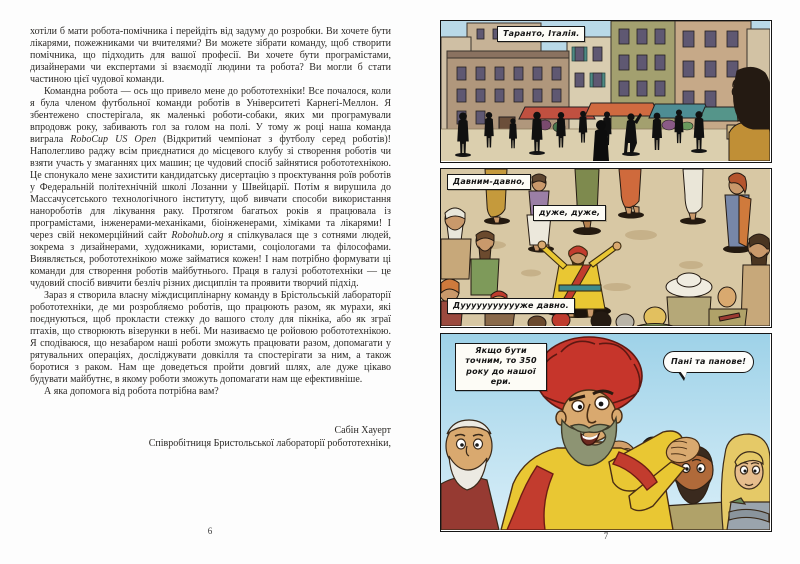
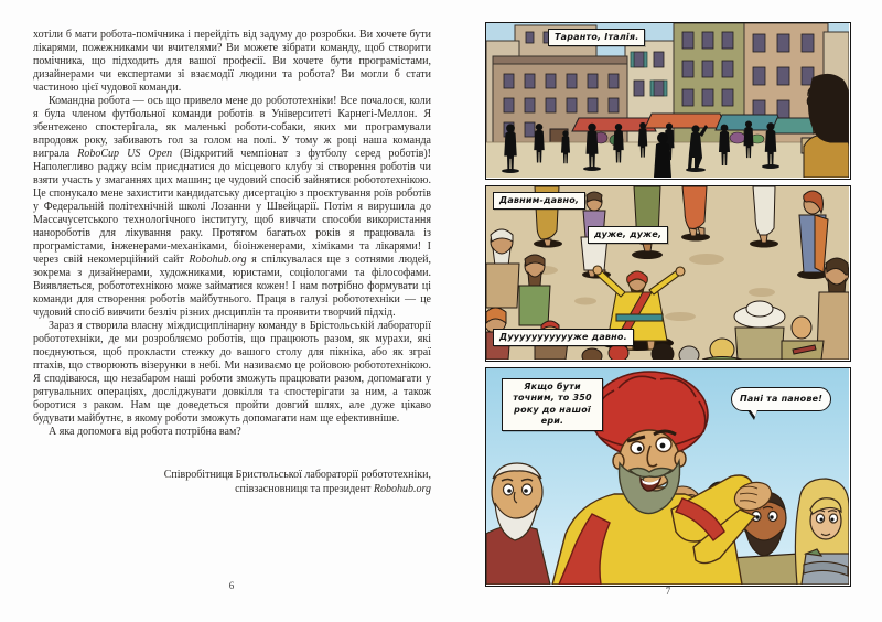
  хотіли б мати робота-помічника і перейдіть від задуму до розробки. Ви хочете бути лікарями, пожежниками чи вчителями? Ви можете зібрати команду, щоб створити помічника, що підходить для вашої професії. Ви хочете бути програмістами, дизайнерами чи експертами зі взаємодії людини та робота? Ви могли б стати частиною цієї чудової команди.
  Командна робота — ось що привело мене до робототехніки! Все почалося, коли я була членом футбольної команди роботів в Університеті Карнегі-Меллон. Я збентежено спостерігала, як маленькі роботи-собаки, яких ми програмували впродовж року, забивають гол за голом на полі. У тому ж році наша команда виграла RoboCup US Open (Відкритий чемпіонат з футболу серед роботів)! Наполегливо раджу всім приєднатися до місцевого клубу зі створення роботів чи взяти участь у змаганнях цих машин; це чудовий спосіб зайнятися робототехнікою. Це спонукало мене захистити кандидатську дисертацію з проєктування роїв роботів у Федеральній політехнічній школі Лозанни у Швейцарії. Потім я вирушила до Массачусетського технологічного інституту, щоб вивчати способи використання нанороботів для лікування раку. Протягом багатьох років я працювала із програмістами, інженерами-механіками, біоінженерами, хіміками та лікарями! І через свій некомерційний сайт Robohub.org я спілкувалася ще з сотнями людей, зокрема з дизайнерами, художниками, юристами, соціологами та філософами. Виявляється, робототехнікою може займатися кожен! І нам потрібно формувати ці команди для створення роботів майбутнього. Праця в галузі робототехніки — це чудовий спосіб вивчити безліч різних дисциплін та проявити творчий підхід.
  Зараз я створила власну міждисциплінарну команду в Брістольській лабораторії робототехніки, де ми розробляємо роботів, що працюють разом, як мурахи, які поєднуються, щоб прокласти стежку до вашого столу для пікніка, або як зграї птахів, що створюють візерунки в небі. Ми називаємо це ройовою робототехнікою. Я сподіваюся, що незабаром наші роботи зможуть працювати разом, допомагати у рятувальних операціях, досліджувати довкілля та спостерігати за ним, а також боротися з раком. Нам ще доведеться пройти довгий шлях, але дуже цікаво будувати майбутнє, в якому роботи зможуть допомагати нам ще ефективніше.
  А яка допомога від робота потрібна вам?
- Сабін Хауерт
  Співробітниця Бристольської лабораторії робототехніки,
+ співзасновниця та президент Robohub.org
  6
  Таранто, Італія.
  Давним-давно,
  дуже, дуже,
  Дуууууууууууже давно.
  Якщо бути точним, то 350 року до нашої ери.
  Пані та панове!
  7
